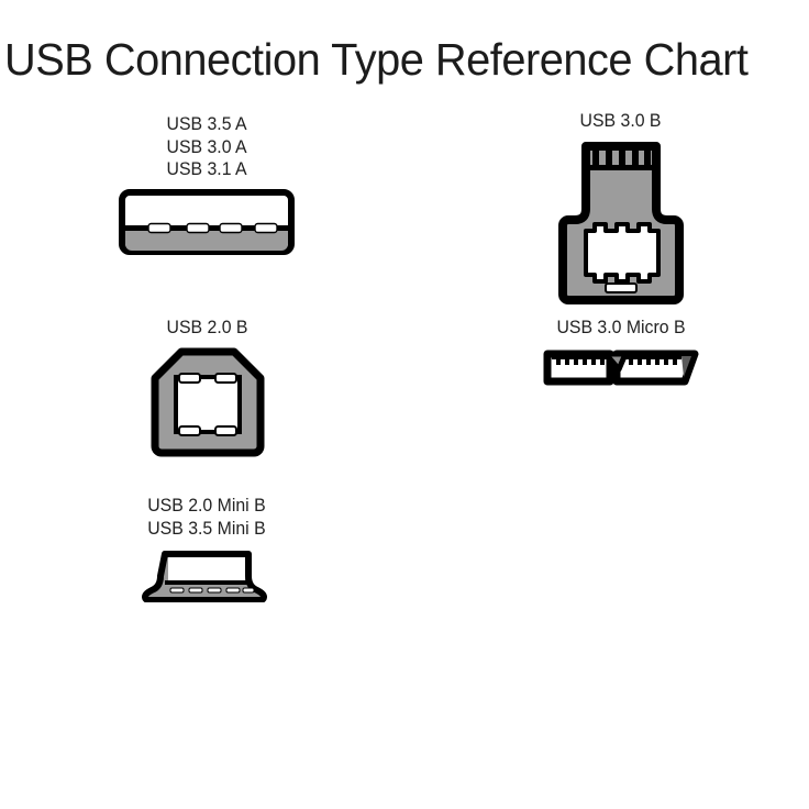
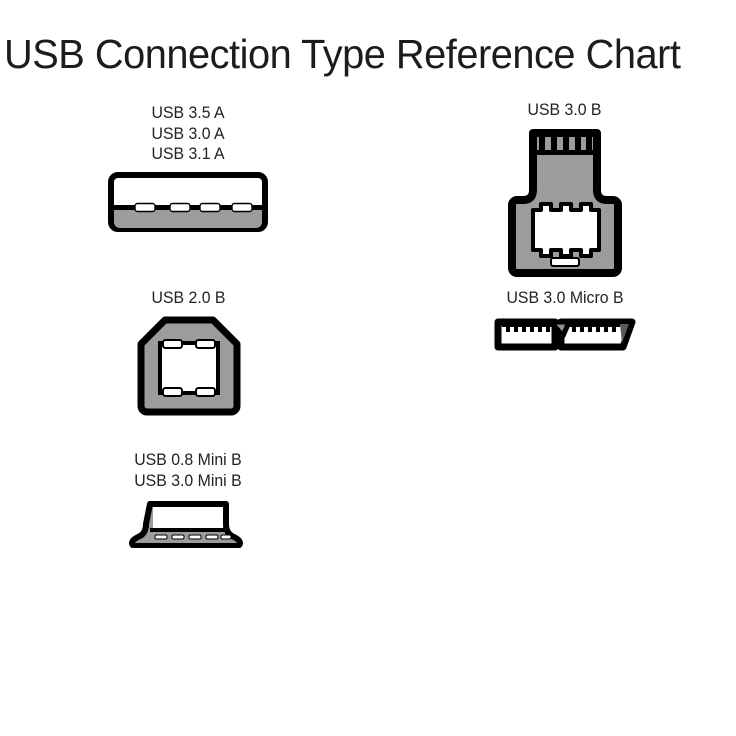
  USB Connection Type Reference Chart
  USB 3.5 A
  USB 3.0 A
  USB 3.1 A
  USB 2.0 B
- USB 2.0 Mini B
+ USB 0.8 Mini B
- USB 3.5 Mini B
+ USB 3.0 Mini B
  USB 3.0 B
  USB 3.0 Micro B
